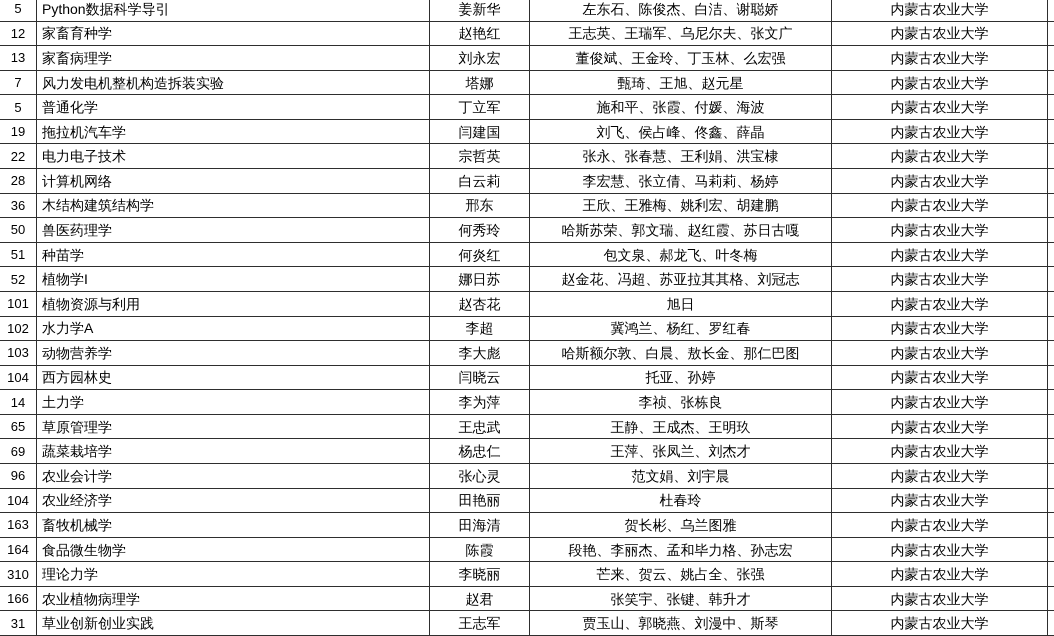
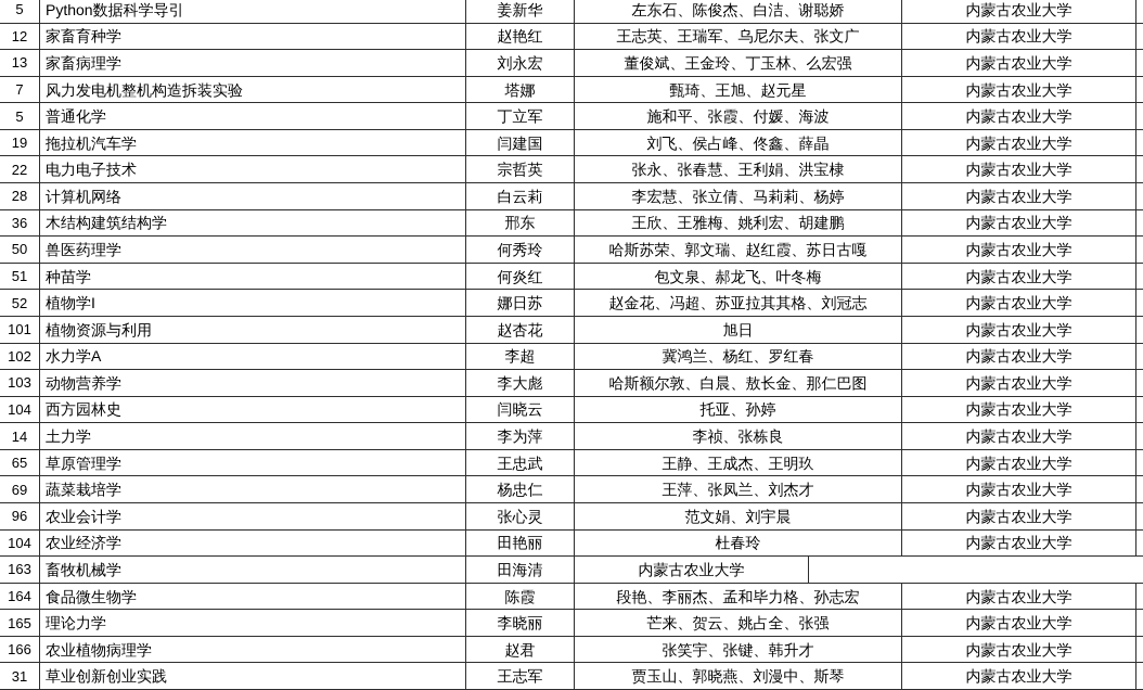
  5
  Python数据科学导引
  姜新华
  左东石、陈俊杰、白洁、谢聪娇
  内蒙古农业大学
  12
  家畜育种学
  赵艳红
  王志英、王瑞军、乌尼尔夫、张文广
  内蒙古农业大学
  13
  家畜病理学
  刘永宏
  董俊斌、王金玲、丁玉林、么宏强
  内蒙古农业大学
  7
  风力发电机整机构造拆装实验
  塔娜
  甄琦、王旭、赵元星
  内蒙古农业大学
  5
  普通化学
  丁立军
  施和平、张霞、付媛、海波
  内蒙古农业大学
  19
  拖拉机汽车学
  闫建国
  刘飞、侯占峰、佟鑫、薛晶
  内蒙古农业大学
  22
  电力电子技术
  宗哲英
  张永、张春慧、王利娟、洪宝棣
  内蒙古农业大学
  28
  计算机网络
  白云莉
  李宏慧、张立倩、马莉莉、杨婷
  内蒙古农业大学
  36
  木结构建筑结构学
  邢东
  王欣、王雅梅、姚利宏、胡建鹏
  内蒙古农业大学
  50
  兽医药理学
  何秀玲
  哈斯苏荣、郭文瑞、赵红霞、苏日古嘎
  内蒙古农业大学
  51
  种苗学
  何炎红
  包文泉、郝龙飞、叶冬梅
  内蒙古农业大学
  52
  植物学I
  娜日苏
  赵金花、冯超、苏亚拉其其格、刘冠志
  内蒙古农业大学
  101
  植物资源与利用
  赵杏花
  旭日
  内蒙古农业大学
  102
  水力学A
  李超
  冀鸿兰、杨红、罗红春
  内蒙古农业大学
  103
  动物营养学
  李大彪
  哈斯额尔敦、白晨、敖长金、那仁巴图
  内蒙古农业大学
  104
  西方园林史
  闫晓云
  托亚、孙婷
  内蒙古农业大学
  14
  土力学
  李为萍
  李祯、张栋良
  内蒙古农业大学
  65
  草原管理学
  王忠武
  王静、王成杰、王明玖
  内蒙古农业大学
  69
  蔬菜栽培学
  杨忠仁
  王萍、张凤兰、刘杰才
  内蒙古农业大学
  96
  农业会计学
  张心灵
  范文娟、刘宇晨
  内蒙古农业大学
  104
  农业经济学
  田艳丽
  杜春玲
  内蒙古农业大学
  163
  畜牧机械学
  田海清
- 贺长彬、乌兰图雅
  内蒙古农业大学
  164
  食品微生物学
  陈霞
  段艳、李丽杰、孟和毕力格、孙志宏
  内蒙古农业大学
- 310
+ 165
  理论力学
  李晓丽
  芒来、贺云、姚占全、张强
  内蒙古农业大学
  166
  农业植物病理学
  赵君
  张笑宇、张键、韩升才
  内蒙古农业大学
  31
  草业创新创业实践
  王志军
  贾玉山、郭晓燕、刘漫中、斯琴
  内蒙古农业大学
